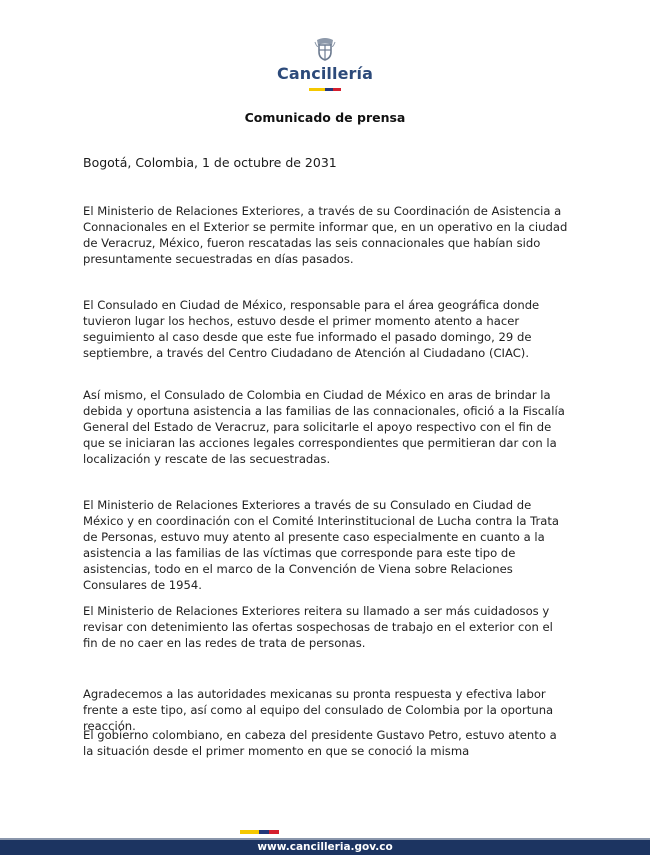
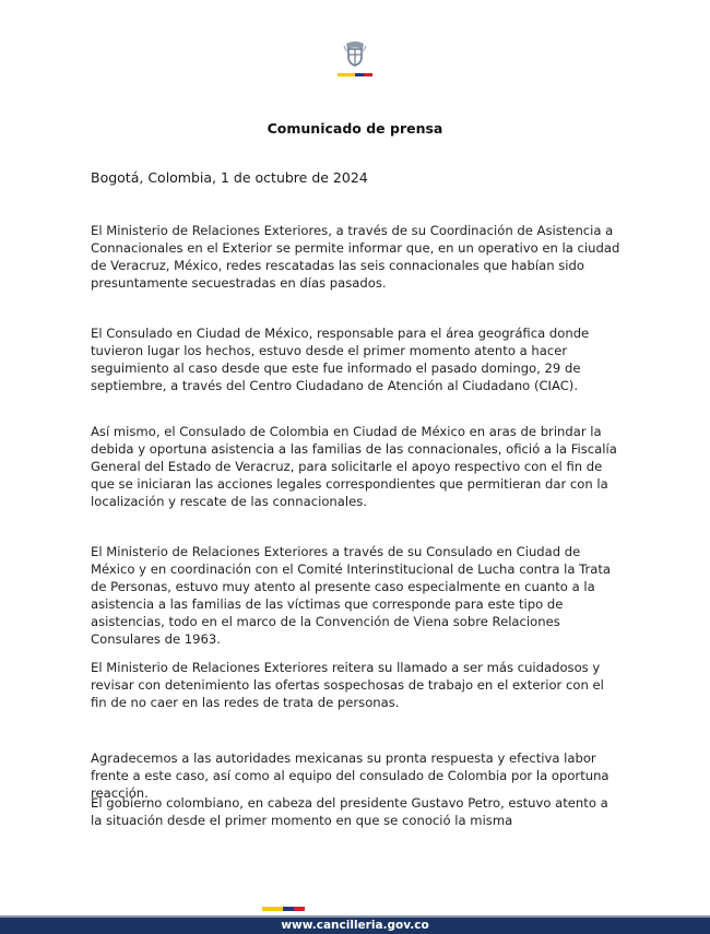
- Cancillería
  Comunicado de prensa
- Bogotá, Colombia, 1 de octubre de 2031
+ Bogotá, Colombia, 1 de octubre de 2024
- El Ministerio de Relaciones Exteriores, a través de su Coordinación de Asistencia a Connacionales en el Exterior se permite informar que, en un operativo en la ciudad de Veracruz, México, fueron rescatadas las seis connacionales que habían sido presuntamente secuestradas en días pasados.
+ El Ministerio de Relaciones Exteriores, a través de su Coordinación de Asistencia a Connacionales en el Exterior se permite informar que, en un operativo en la ciudad de Veracruz, México, redes rescatadas las seis connacionales que habían sido presuntamente secuestradas en días pasados.
  El Consulado en Ciudad de México, responsable para el área geográfica donde tuvieron lugar los hechos, estuvo desde el primer momento atento a hacer seguimiento al caso desde que este fue informado el pasado domingo, 29 de septiembre, a través del Centro Ciudadano de Atención al Ciudadano (CIAC).
- Así mismo, el Consulado de Colombia en Ciudad de México en aras de brindar la debida y oportuna asistencia a las familias de las connacionales, ofició a la Fiscalía General del Estado de Veracruz, para solicitarle el apoyo respectivo con el fin de que se iniciaran las acciones legales correspondientes que permitieran dar con la localización y rescate de las secuestradas.
+ Así mismo, el Consulado de Colombia en Ciudad de México en aras de brindar la debida y oportuna asistencia a las familias de las connacionales, ofició a la Fiscalía General del Estado de Veracruz, para solicitarle el apoyo respectivo con el fin de que se iniciaran las acciones legales correspondientes que permitieran dar con la localización y rescate de las connacionales.
- El Ministerio de Relaciones Exteriores a través de su Consulado en Ciudad de México y en coordinación con el Comité Interinstitucional de Lucha contra la Trata de Personas, estuvo muy atento al presente caso especialmente en cuanto a la asistencia a las familias de las víctimas que corresponde para este tipo de asistencias, todo en el marco de la Convención de Viena sobre Relaciones Consulares de 1954.
+ El Ministerio de Relaciones Exteriores a través de su Consulado en Ciudad de México y en coordinación con el Comité Interinstitucional de Lucha contra la Trata de Personas, estuvo muy atento al presente caso especialmente en cuanto a la asistencia a las familias de las víctimas que corresponde para este tipo de asistencias, todo en el marco de la Convención de Viena sobre Relaciones Consulares de 1963.
  El Ministerio de Relaciones Exteriores reitera su llamado a ser más cuidadosos y revisar con detenimiento las ofertas sospechosas de trabajo en el exterior con el fin de no caer en las redes de trata de personas.
- Agradecemos a las autoridades mexicanas su pronta respuesta y efectiva labor frente a este tipo, así como al equipo del consulado de Colombia por la oportuna reacción.
+ Agradecemos a las autoridades mexicanas su pronta respuesta y efectiva labor frente a este caso, así como al equipo del consulado de Colombia por la oportuna reacción.
  El gobierno colombiano, en cabeza del presidente Gustavo Petro, estuvo atento a la situación desde el primer momento en que se conoció la misma
  www.cancilleria.gov.co
